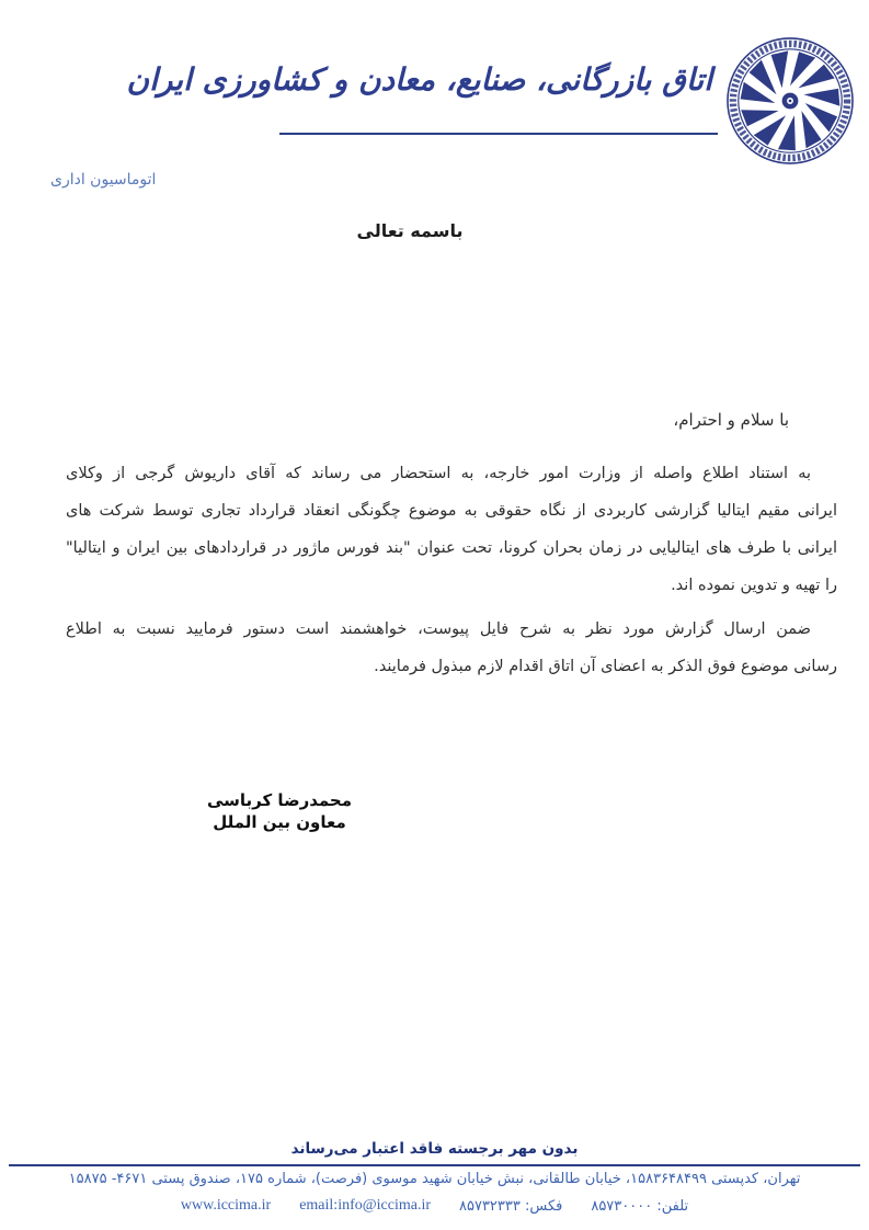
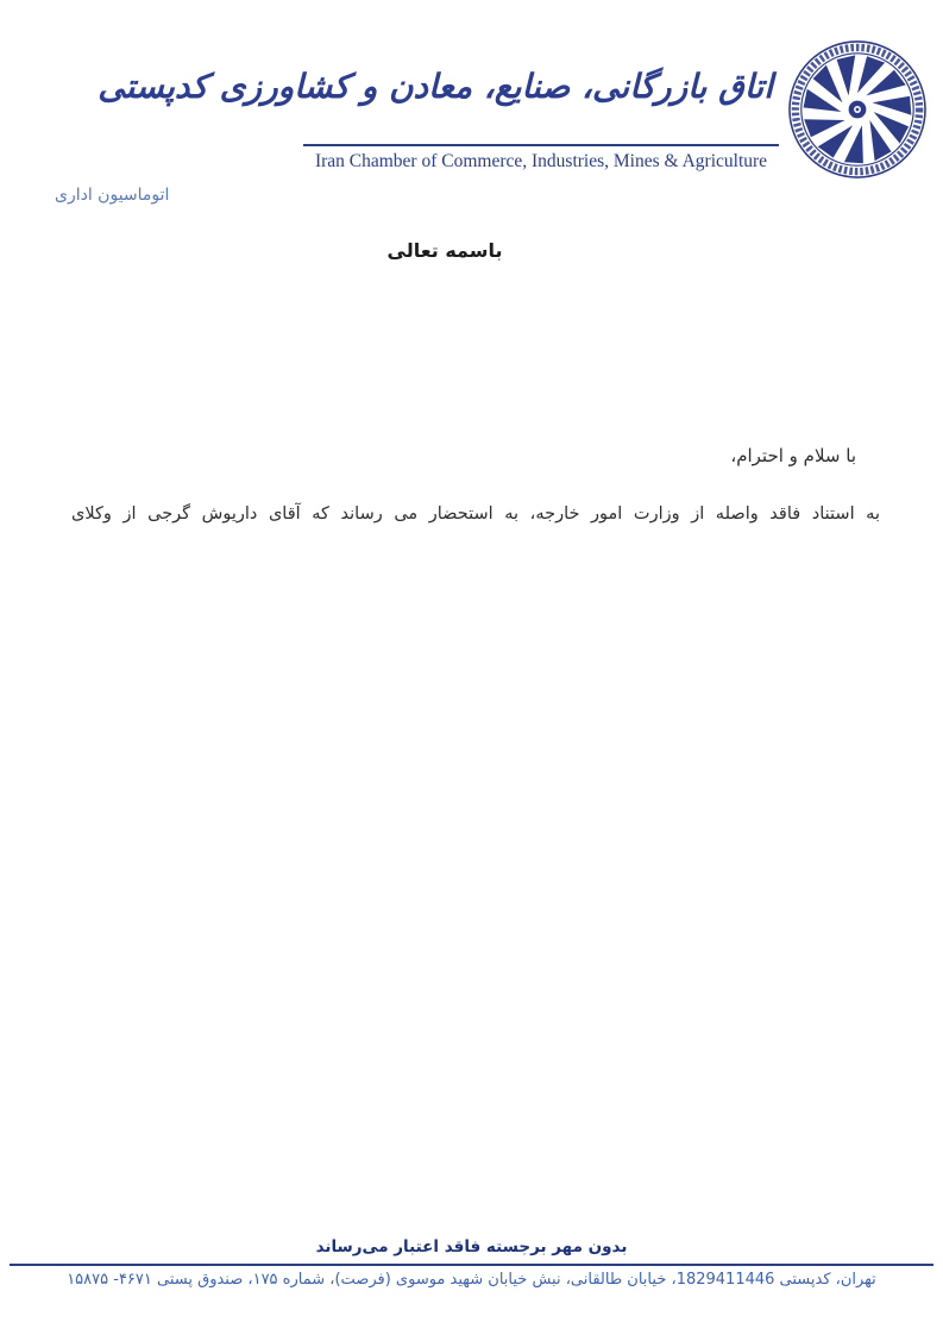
- اتاق بازرگانی، صنایع، معادن و کشاورزی ایران
+ اتاق بازرگانی، صنایع، معادن و کشاورزی کدپستی
+ Iran Chamber of Commerce, Industries, Mines & Agriculture
  اتوماسیون اداری
  باسمه تعالی
  با سلام و احترام،
- به استناد اطلاع واصله از وزارت امور خارجه، به استحضار می رساند که آقای داریوش گرجی از وکلای
+ به استناد فاقد واصله از وزارت امور خارجه، به استحضار می رساند که آقای داریوش گرجی از وکلای
- ایرانی مقیم ایتالیا گزارشی کاربردی از نگاه حقوقی به موضوع چگونگی انعقاد قرارداد تجاری توسط شرکت های
- ایرانی با طرف های ایتالیایی در زمان بحران کرونا، تحت عنوان "بند فورس ماژور در قراردادهای بین ایران و ایتالیا"
- را تهیه و تدوین نموده اند.
- ضمن ارسال گزارش مورد نظر به شرح فایل پیوست، خواهشمند است دستور فرمایید نسبت به اطلاع
- رسانی موضوع فوق الذکر به اعضای آن اتاق اقدام لازم مبذول فرمایند.
- محمدرضا کرباسی
- معاون بین الملل
  بدون مهر برجسته فاقد اعتبار می‌رساند
- تهران، کدپستی ۱۵۸۳۶۴۸۴۹۹، خیابان طالقانی، نبش خیابان شهید موسوی (فرصت)، شماره ۱۷۵، صندوق پستی ۴۶۷۱- ۱۵۸۷۵
+ تهران، کدپستی 1829411446، خیابان طالقانی، نبش خیابان شهید موسوی (فرصت)، شماره ۱۷۵، صندوق پستی ۴۶۷۱- ۱۵۸۷۵
- تلفن: ۸۵۷۳۰۰۰۰
- فکس: ۸۵۷۳۲۳۳۳
- email:info@iccima.ir
- www.iccima.ir
